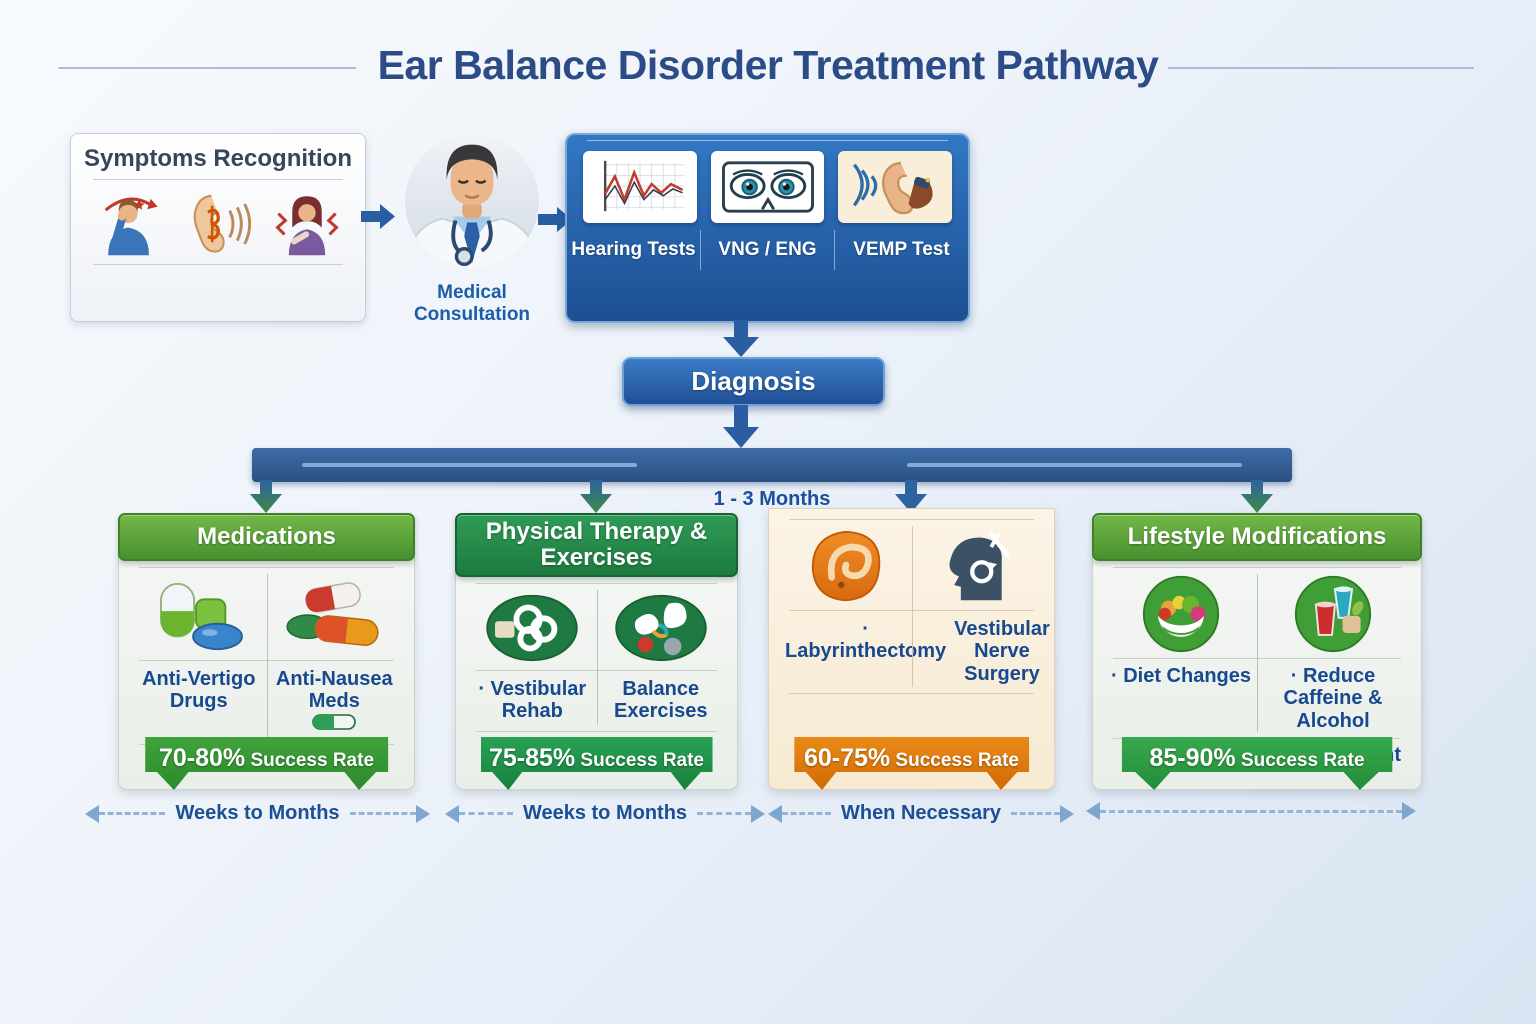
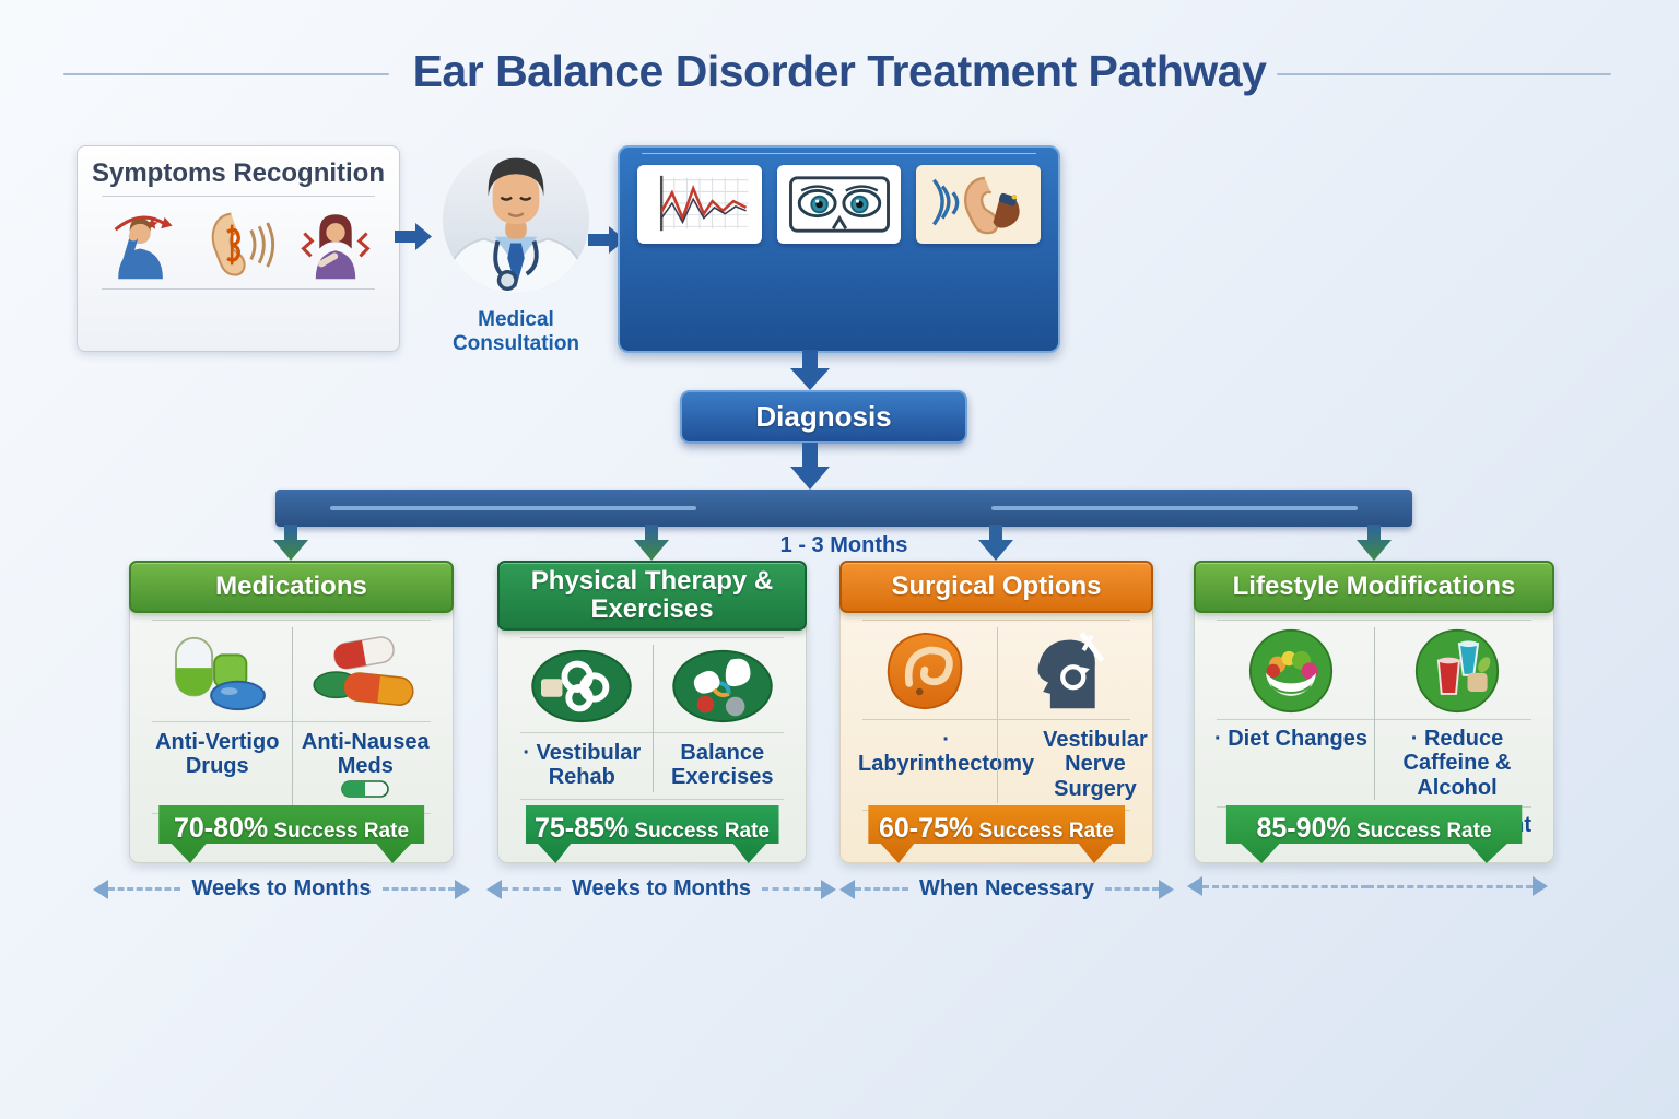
  Ear Balance Disorder Treatment Pathway
  Symptoms Recognition
  Medical Consultation
- Hearing Tests
- VNG / ENG
- VEMP Test
  Diagnosis
  1 - 3 Months
  Medications
  Anti-Vertigo Drugs
  Anti-Nausea Meds
  70-80% Success Rate
  Physical Therapy & Exercises
  · Vestibular Rehab
  Balance Exercises
  75-85% Success Rate
+ Surgical Options
  · Labyrinthectmy
  Vestibular Nerve Surgery
  60-75% Success Rate
  Lifestyle Modifications
  · Diet Changes
  · Reduce Caffeine & Alcohol
  85-90% Success Rate
  Weeks to Months
  Weeks to Months
  When Necessary
